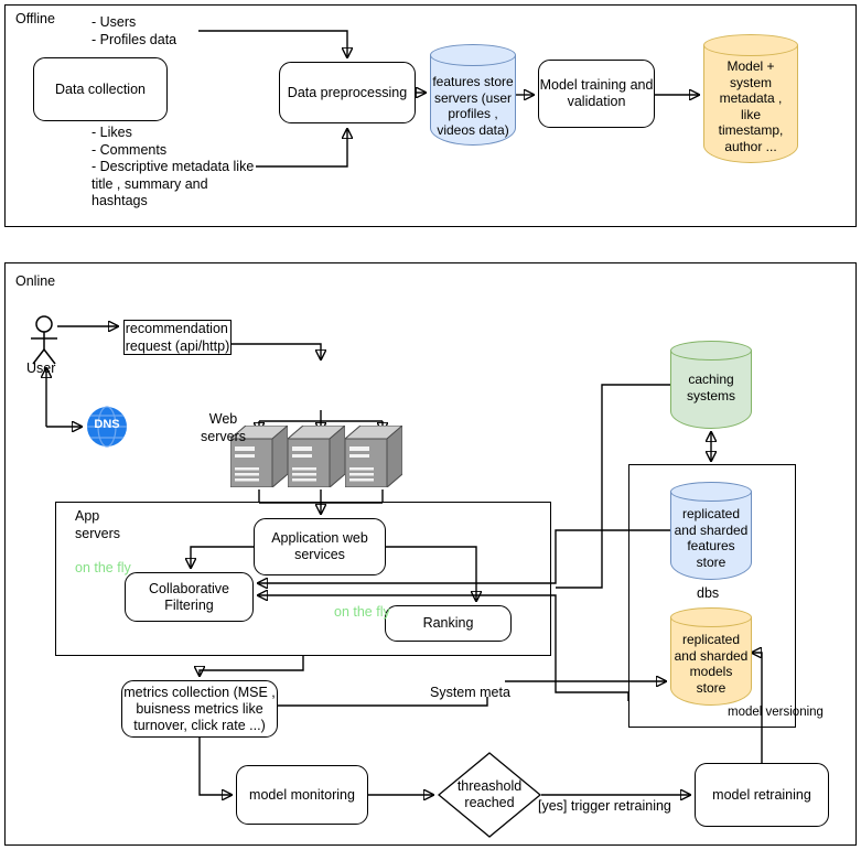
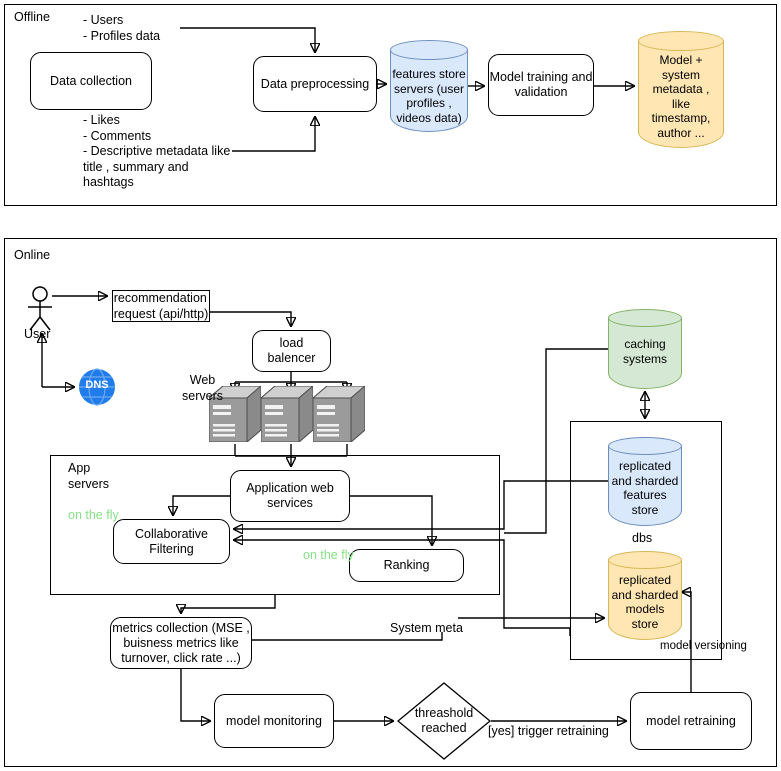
  Offline
  - Users
  - Profiles data
  - Likes
  - Comments
  - Descriptive metadata like
  title , summary and
  hashtags
  Data collection
  Data preprocessing
  features store
  servers (user
  profiles ,
  videos data)
  Model training and
  validation
  Model +
  system
  metadata ,
  like
  timestamp,
  author ...
  Online
  User
  DNS
  recommendation
  request (api/http)
+ load
+ balencer
  Web
  servers
  App
  servers
  Application web
  services
  Collaborative
  Filtering
  Ranking
  on the fly
  on the fly
  caching
  systems
  dbs
  replicated
  and sharded
  features
  store
  replicated
  and sharded
  models
  store
  metrics collection (MSE ,
  buisness metrics like
  turnover, click rate ...)
  model monitoring
  threashold
  reached
  model retraining
  System meta
  model versioning
  [yes] trigger retraining
